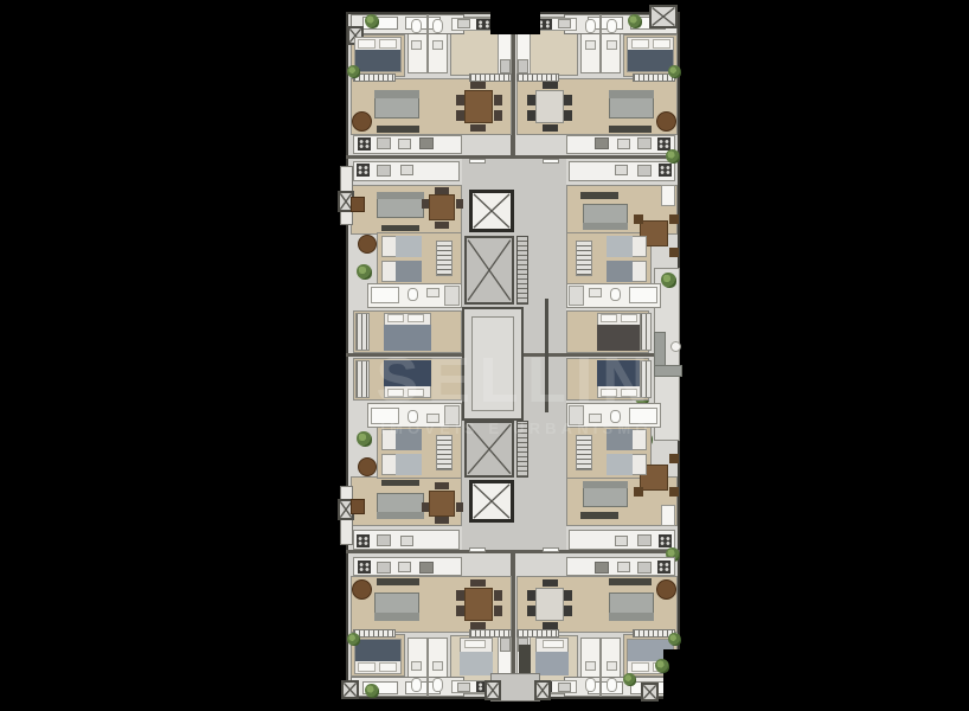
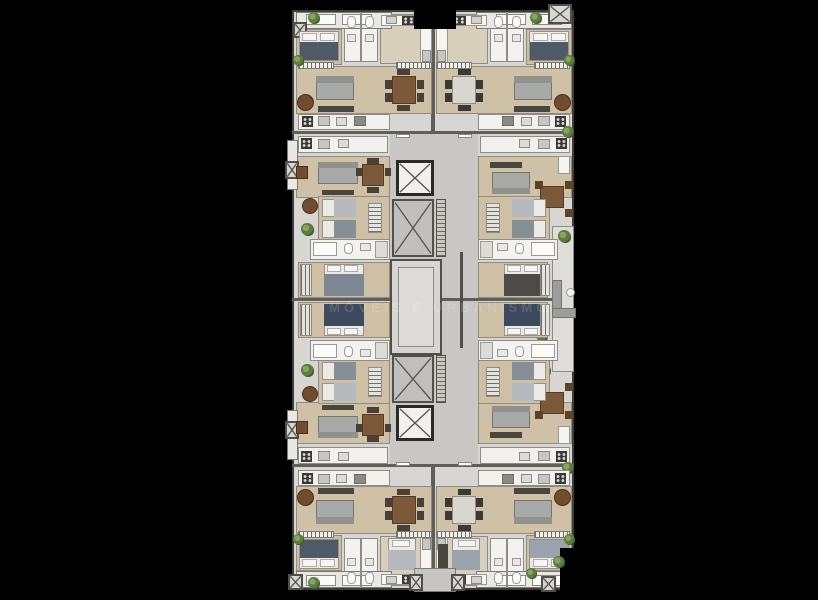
- SELLIN
  IMÓVEIS E URBANISMO
